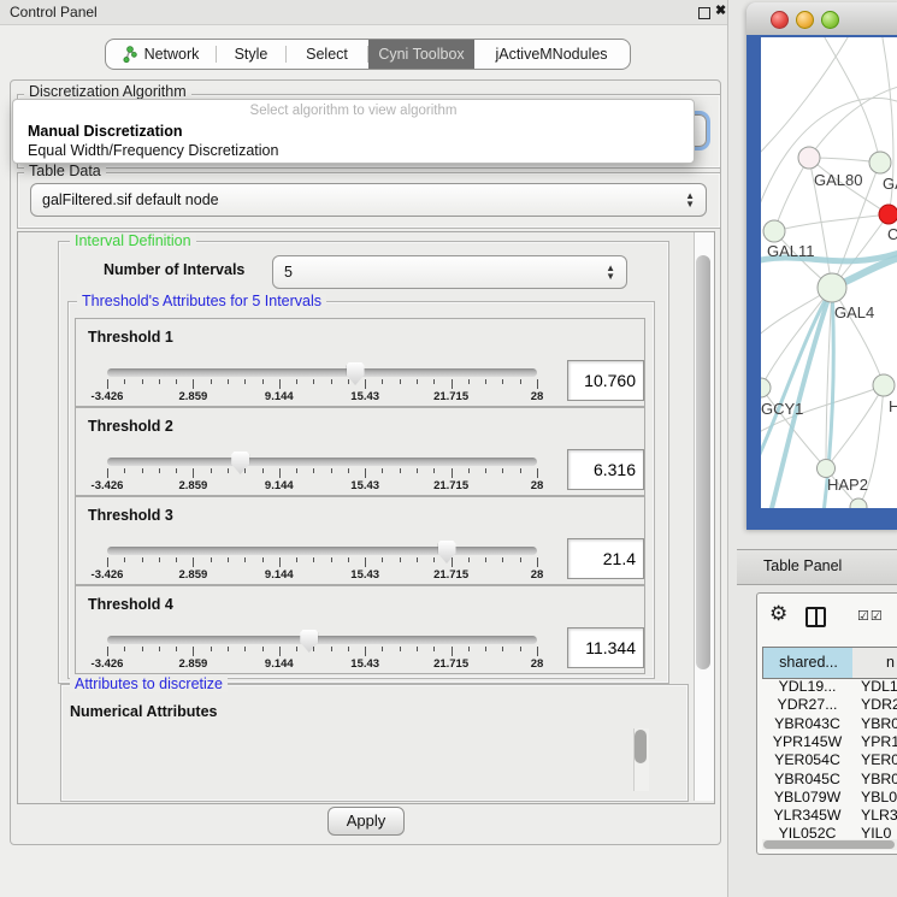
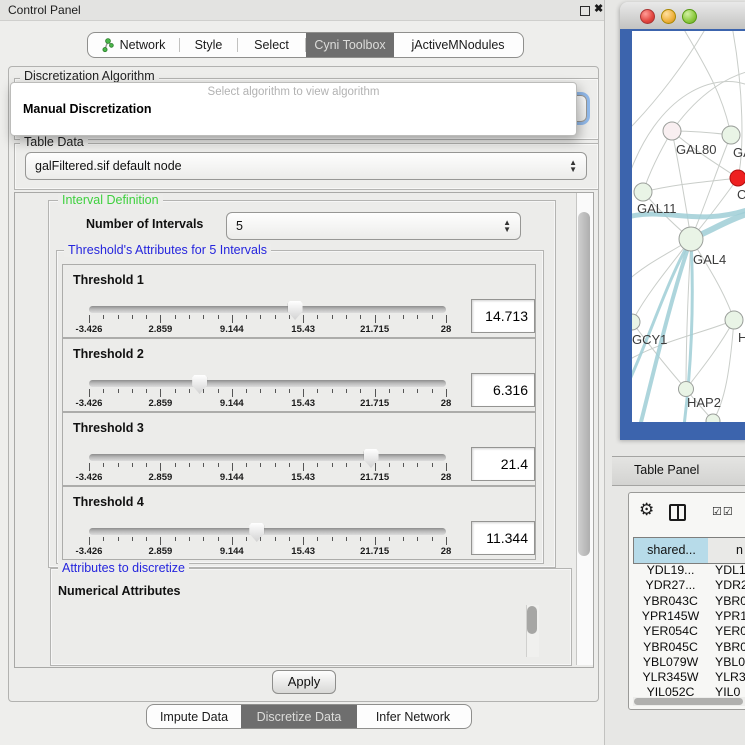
  Control Panel
  ✖
  Network
  Style
  Select
  Cyni Toolbox
  jActiveMNodules
  Discretization Algorithm
  Table Data
  galFiltered.sif default node
  ▲
  ▼
  Interval Definition
  Number of Intervals
  5
  ▲
  ▼
  Threshold's Attributes for 5 Intervals
  Threshold 1
  -3.426
  2.859
  9.144
  15.43
  21.715
  28
- 10.760
+ 14.713
  Threshold 2
  -3.426
  2.859
  9.144
  15.43
  21.715
  28
  6.316
  Threshold 3
  -3.426
  2.859
  9.144
  15.43
  21.715
  28
  21.4
  Threshold 4
  -3.426
  2.859
  9.144
  15.43
  21.715
  28
  11.344
  Attributes to discretize
  Numerical Attributes
  Apply
+ Impute Data
+ Discretize Data
+ Infer Network
  Select algorithm to view algorithm
  Manual Discretization
- Equal Width/Frequency Discretization
  GAL80
  C
  GAL11
  GAL4
  GCY1
  H
  HAP2
  Table Panel
  ⚙
  ☑☑
  shared...
  n
  YDL19...
  YDL1
  YDR27...
  YDR2
  YBR043C
  YBR0
  YPR145W
  YPR1
  YER054C
  YER0
  YBR045C
  YBR0
  YBL079W
  YBL0
  YLR345W
  YLR3
  YIL052C
  YIL0
